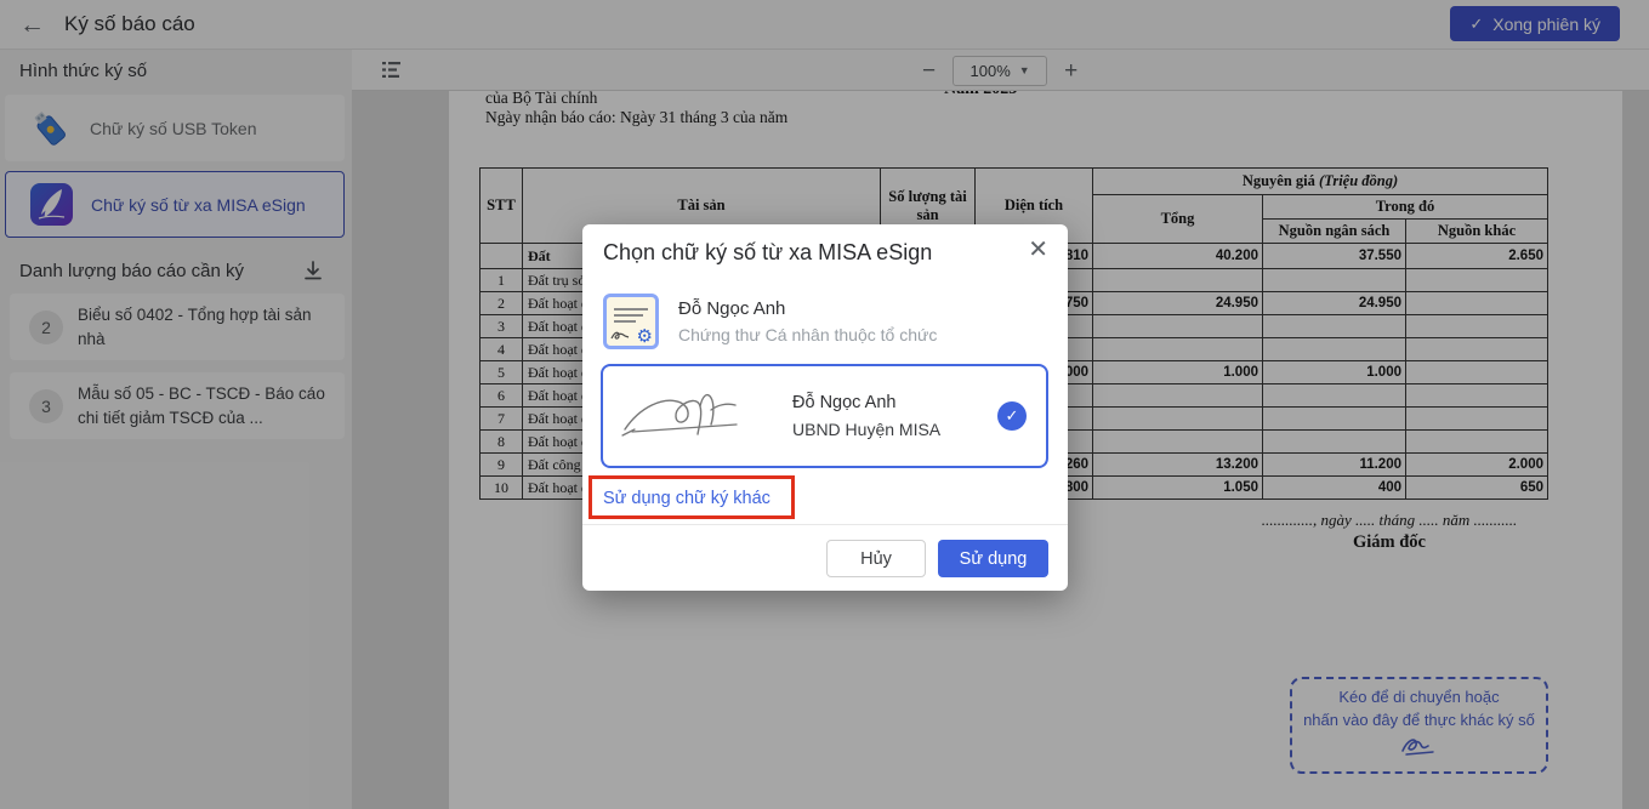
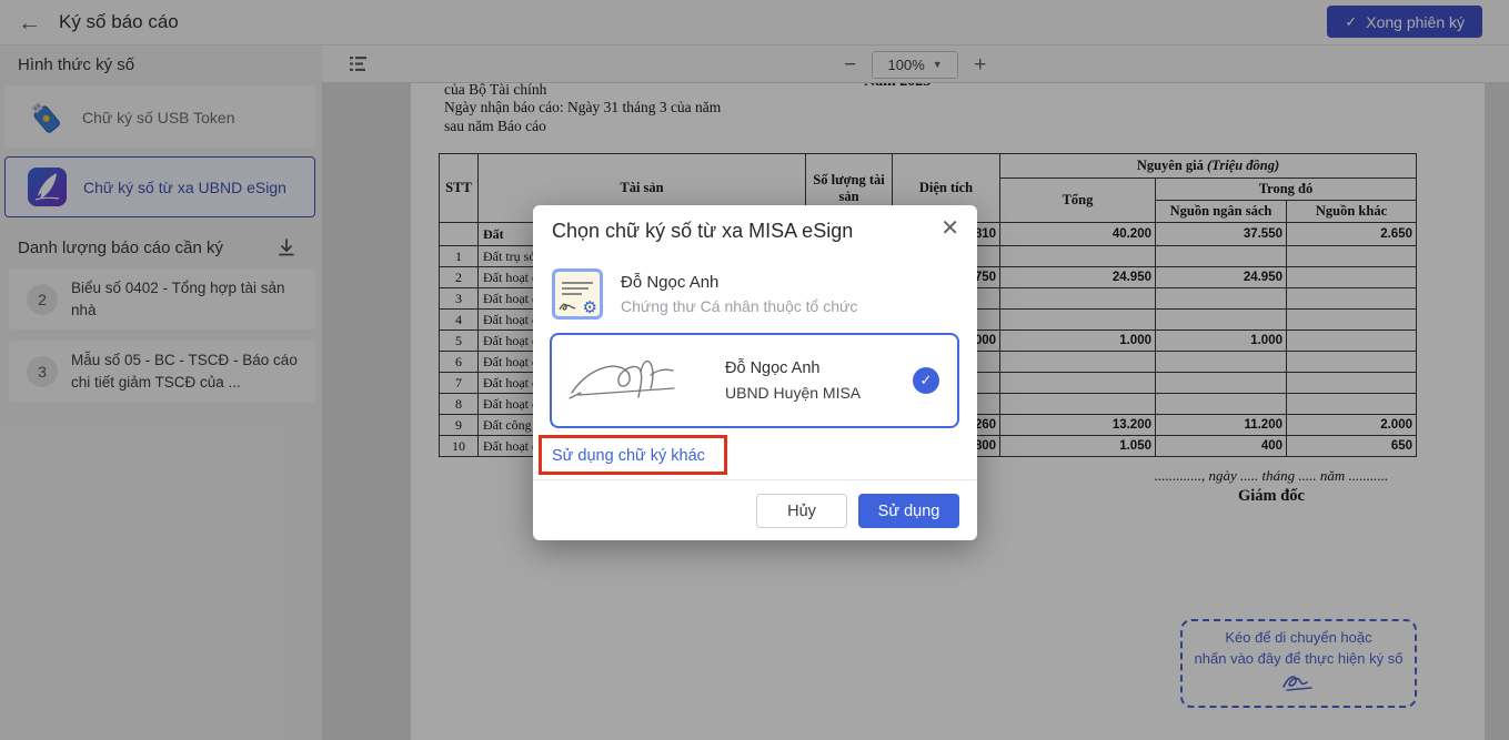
  ←
  Ký số báo cáo
  ✓
  Xong phiên ký
  Hình thức ký số
  Chữ ký số USB Token
- Chữ ký số từ xa MISA eSign
+ Chữ ký số từ xa UBND eSign
  Danh lượng báo cáo cần ký
  2
  Biểu số 0402 - Tổng hợp tài sản nhà
  3
  Mẫu số 05 - BC - TSCĐ - Báo cáo chi tiết giảm TSCĐ của ...
  −
  100%
  ▼
  +
  của Bộ Tài chính
  Ngày nhận báo cáo: Ngày 31 tháng 3 của năm
+ sau năm Báo cáo
  STT	Tài sản	Số lượng tài sản	Diện tích	Nguyên giá (Triệu đồng)
  Tổng	Trong đó
  Nguồn ngân sách	Nguồn khác
  	Đất		810	40.200	37.550	2.650
  1	Đất trụ s
  2	Đất hoạt		750	24.950	24.950
  3	Đất hoạt
  4	Đất hoạt
  5	Đất hoạt		000	1.000	1.000
  6	Đất hoạt
  7	Đất hoạt
  8	Đất hoạt
  9	Đất công		260	13.200	11.200	2.000
  10	Đất hoạt		800	1.050	400	650
  ............., ngày ..... tháng ..... năm ...........
  Giám đốc
  Kéo để di chuyển hoặc
- nhấn vào đây để thực khác ký số
+ nhấn vào đây để thực hiện ký số
  Chọn chữ ký số từ xa MISA eSign
  ✕
  ⚙
  Đỗ Ngọc Anh
  Chứng thư Cá nhân thuộc tổ chức
  Đỗ Ngọc Anh
  UBND Huyện MISA
  ✓
  Sử dụng chữ ký khác
  Hủy
  Sử dụng
